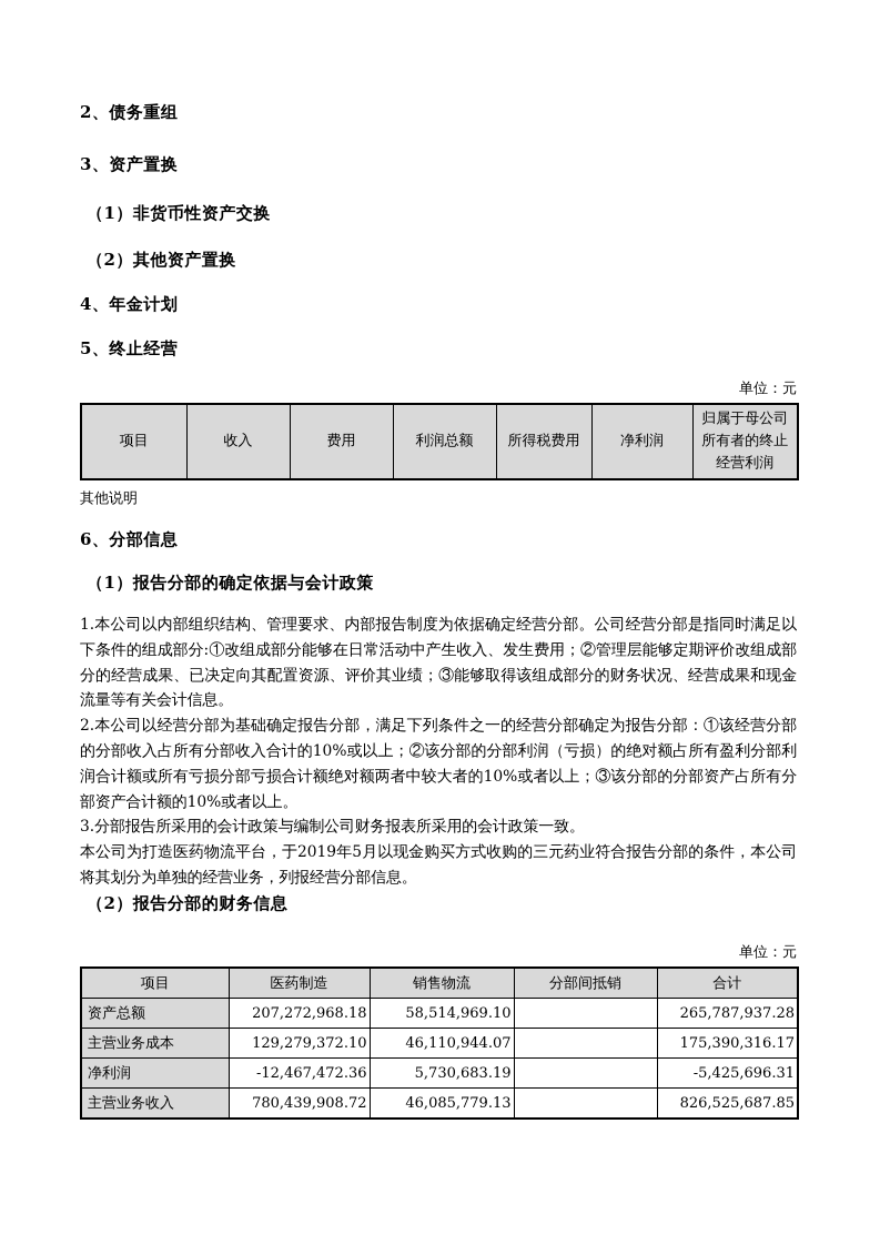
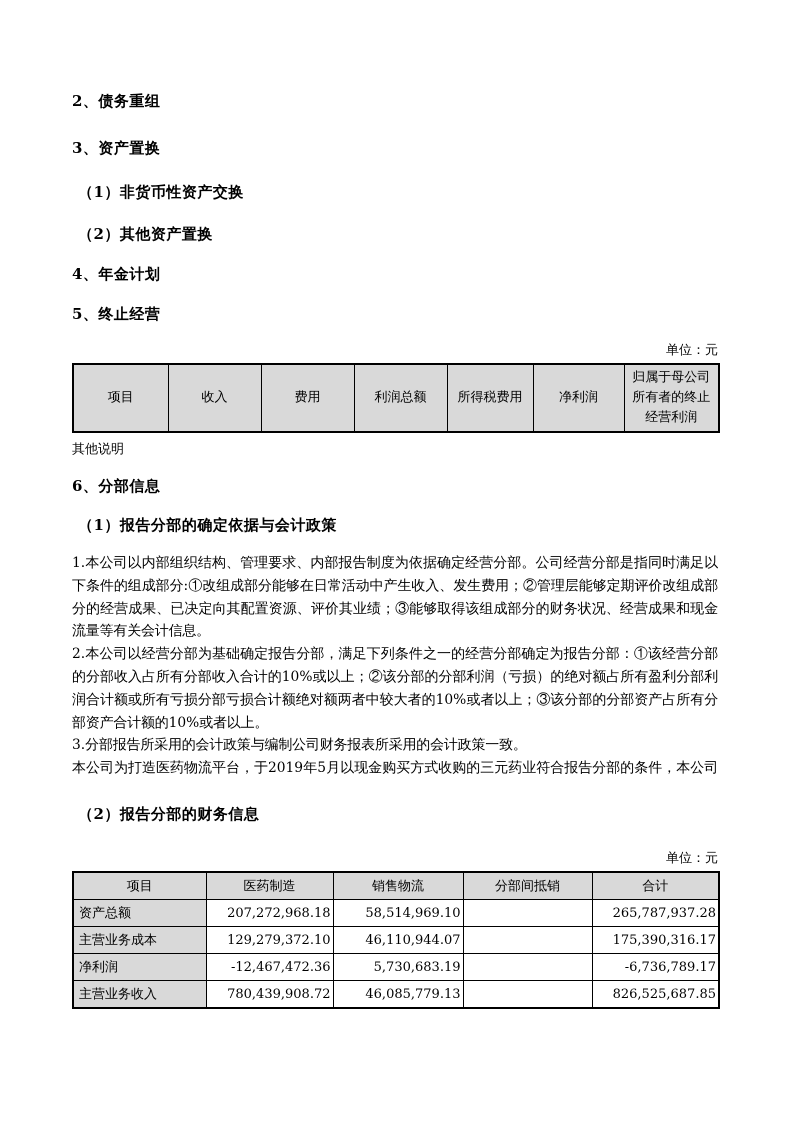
  2、债务重组
  3、资产置换
  （1）非货币性资产交换
  （2）其他资产置换
  4、年金计划
  5、终止经营
  单位：元
  项目	收入	费用	利润总额	所得税费用	净利润	归属于母公司所有者的终止经营利润
  其他说明
  6、分部信息
  （1）报告分部的确定依据与会计政策
  1.本公司以内部组织结构、管理要求、内部报告制度为依据确定经营分部。公司经营分部是指同时满足以
  下条件的组成部分:①改组成部分能够在日常活动中产生收入、发生费用；②管理层能够定期评价改组成部
  分的经营成果、已决定向其配置资源、评价其业绩；③能够取得该组成部分的财务状况、经营成果和现金
  流量等有关会计信息。
  2.本公司以经营分部为基础确定报告分部，满足下列条件之一的经营分部确定为报告分部：①该经营分部
  的分部收入占所有分部收入合计的10%或以上；②该分部的分部利润（亏损）的绝对额占所有盈利分部利
  润合计额或所有亏损分部亏损合计额绝对额两者中较大者的10%或者以上；③该分部的分部资产占所有分
  部资产合计额的10%或者以上。
  3.分部报告所采用的会计政策与编制公司财务报表所采用的会计政策一致。
  本公司为打造医药物流平台，于2019年5月以现金购买方式收购的三元药业符合报告分部的条件，本公司
- 将其划分为单独的经营业务，列报经营分部信息。
  （2）报告分部的财务信息
  单位：元
  项目	医药制造	销售物流	分部间抵销	合计
  资产总额	207,272,968.18	58,514,969.10		265,787,937.28
  主营业务成本	129,279,372.10	46,110,944.07		175,390,316.17
- 净利润	-12,467,472.36	5,730,683.19		-5,425,696.31
+ 净利润	-12,467,472.36	5,730,683.19		-6,736,789.17
  主营业务收入	780,439,908.72	46,085,779.13		826,525,687.85
